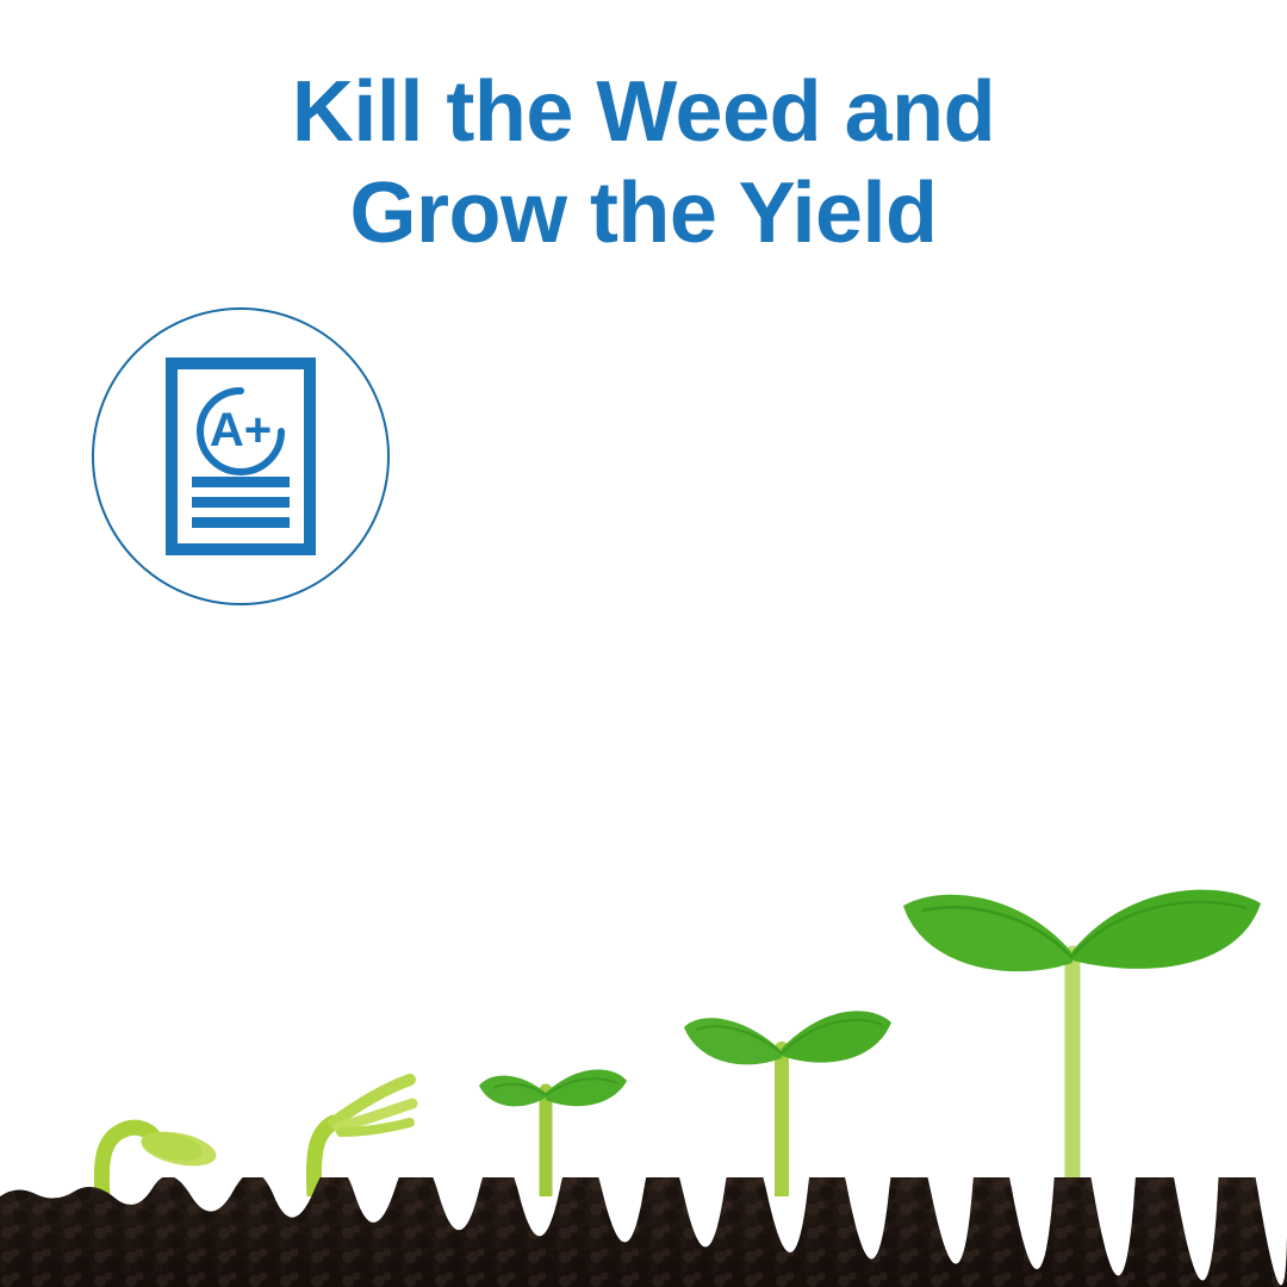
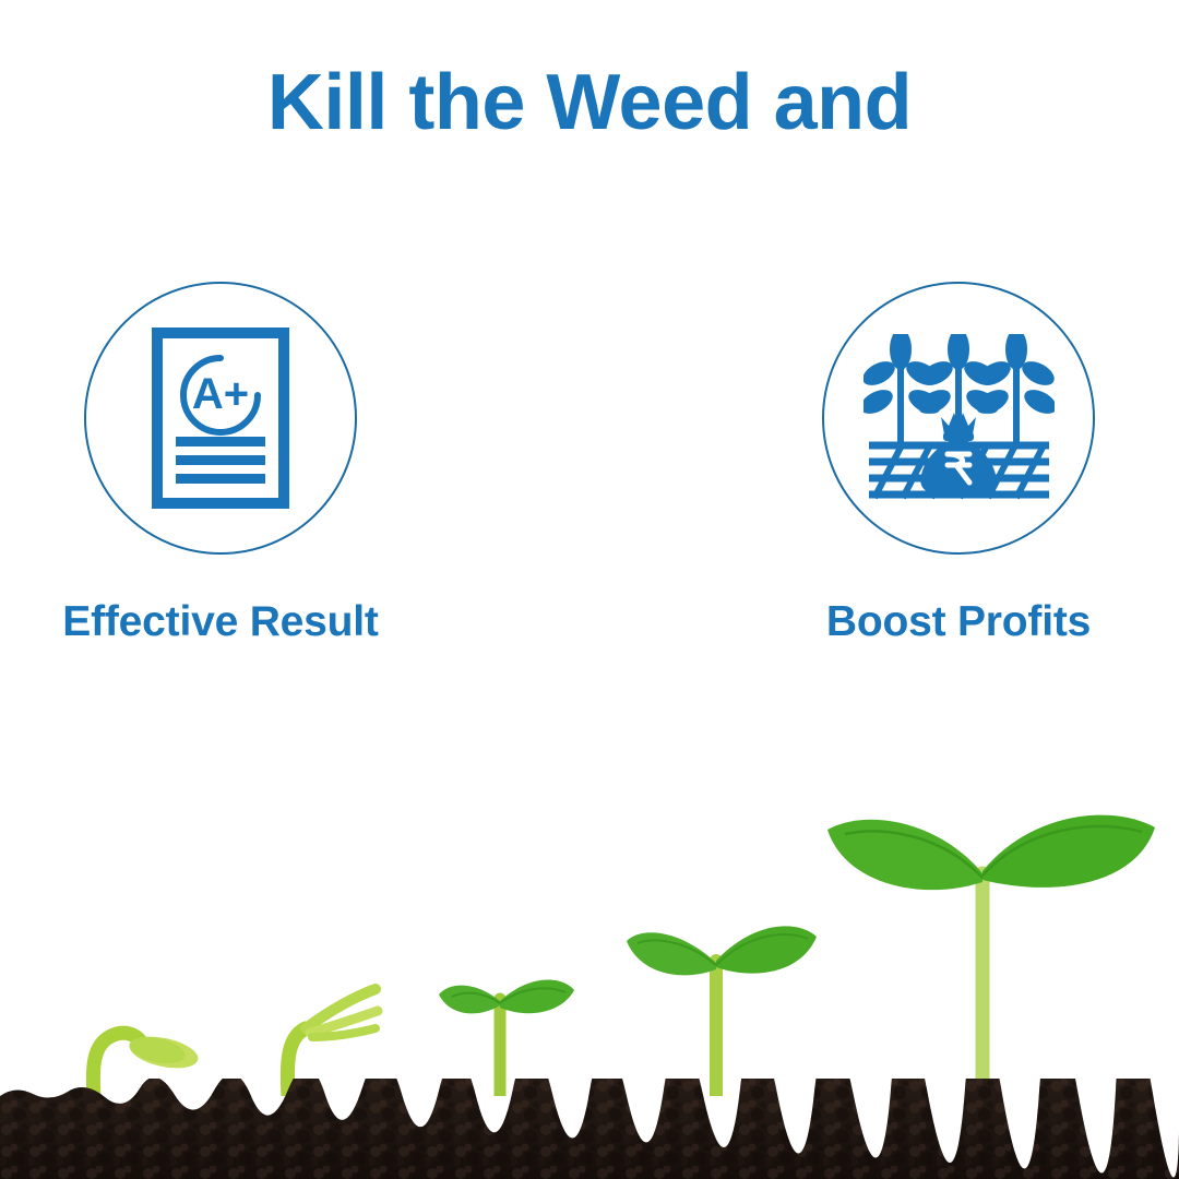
  Kill the Weed and
- Grow the Yield
  A+
+ Effective Result
+ Boost Profits
